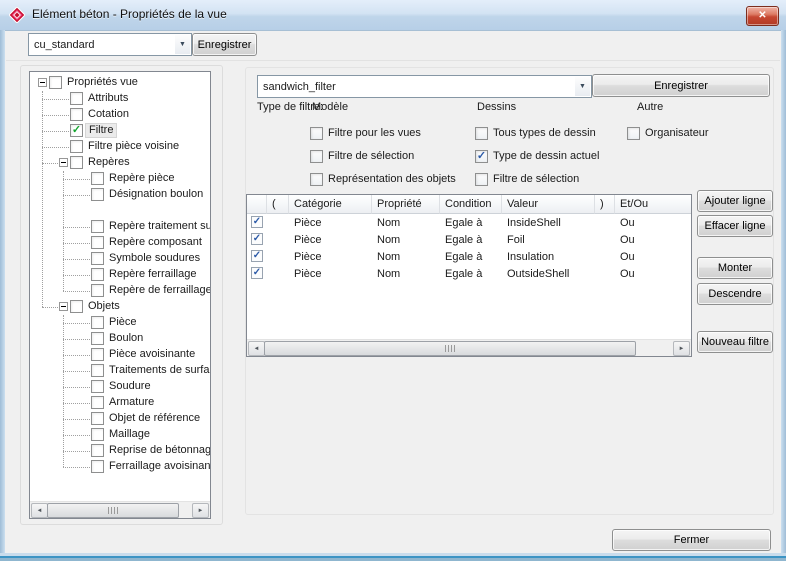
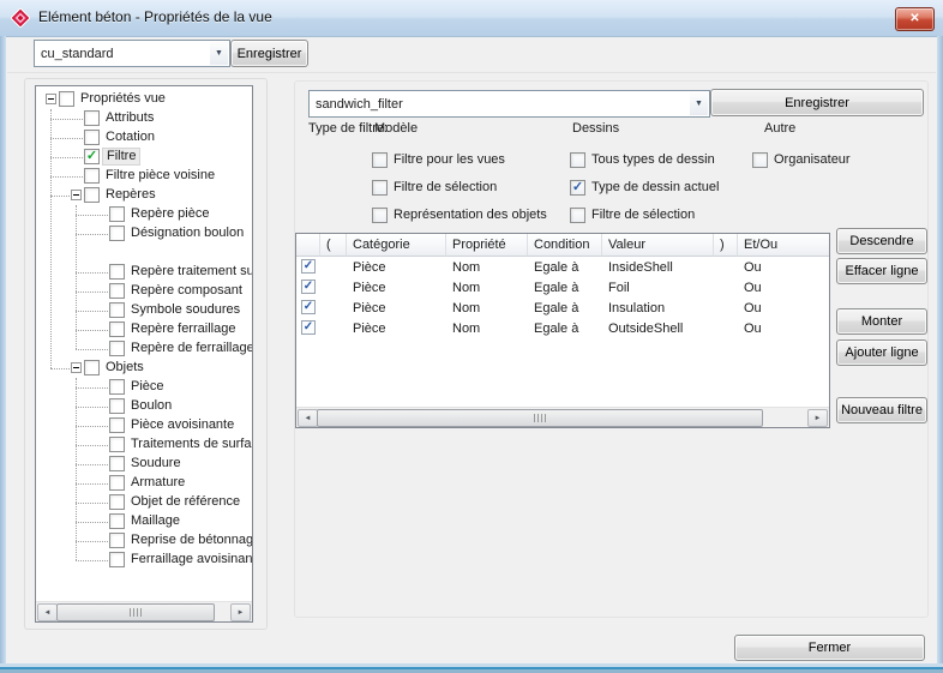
  Elément béton - Propriétés de la vue
  ✕
  cu_standard
  Enregistrer
  Propriétés vue
  Attributs
  Cotation
  ✓
  Filtre
  Filtre pièce voisine
  Repères
  Repère pièce
  Désignation boulon
  Repère traitement su
  Repère composant
  Symbole soudures
  Repère ferraillage
  Objets
  Pièce
  Boulon
  Pièce avoisinante
  Traitements de surfa
  Soudure
  Armature
  Objet de référence
  Maillage
  Reprise de bétonnag
  Ferraillage avoisinan
  sandwich_filter
  Enregistrer
  Type de filtre:
  Modèle
  Dessins
  Autre
  Filtre pour les vues
  Filtre de sélection
  Représentation des objets
  Tous types de dessin
  ✓
  Type de dessin actuel
  Filtre de sélection
  Organisateur
  (
  Catégorie
  Propriété
  Condition
  Valeur
  )
  Et/Ou
  ✓
  Pièce
  Nom
  Egale à
  InsideShell
  Ou
  ✓
  Pièce
  Nom
  Egale à
  Foil
  Ou
  ✓
  Pièce
  Nom
  Egale à
  Insulation
  Ou
  ✓
  Pièce
  Nom
  Egale à
  OutsideShell
  Ou
- Ajouter ligne
+ Descendre
  Effacer ligne
  Monter
- Descendre
+ Ajouter ligne
  Nouveau filtre
  Fermer
